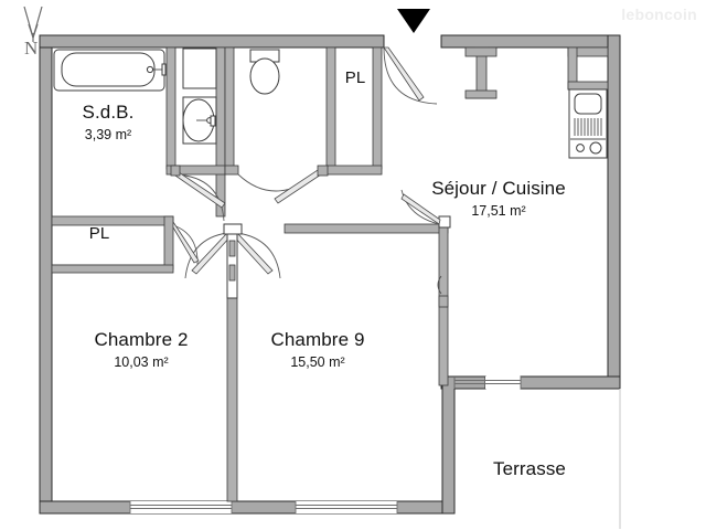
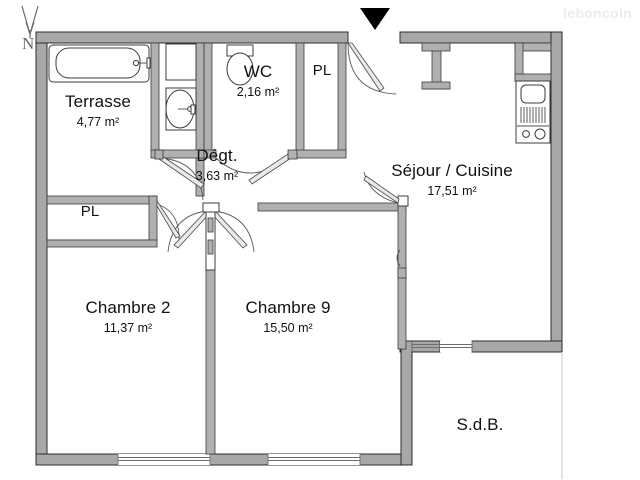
  N
- S.d.B.
+ Terrasse
- 3,39 m²
+ 4,77 m²
+ WC
+ 2,16 m²
  PL
+ Dégt.
+ 3,63 m²
  PL
  Séjour / Cuisine
  17,51 m²
  Chambre 2
- 10,03 m²
+ 11,37 m²
  Chambre 9
  15,50 m²
- Terrasse
+ S.d.B.
